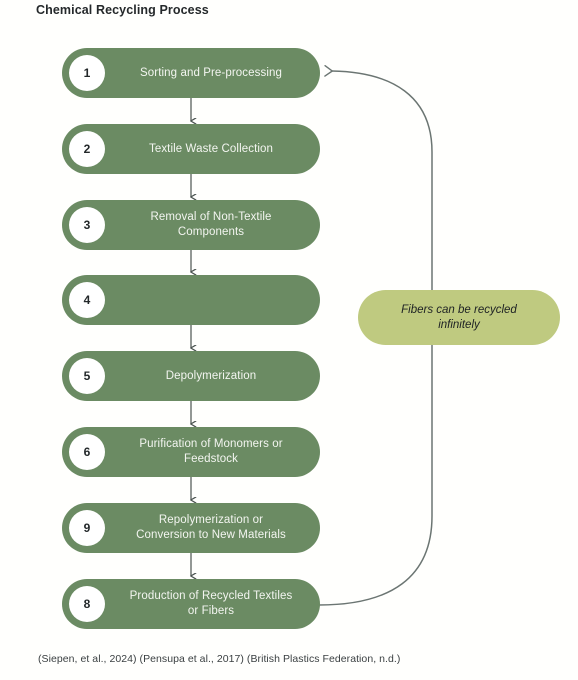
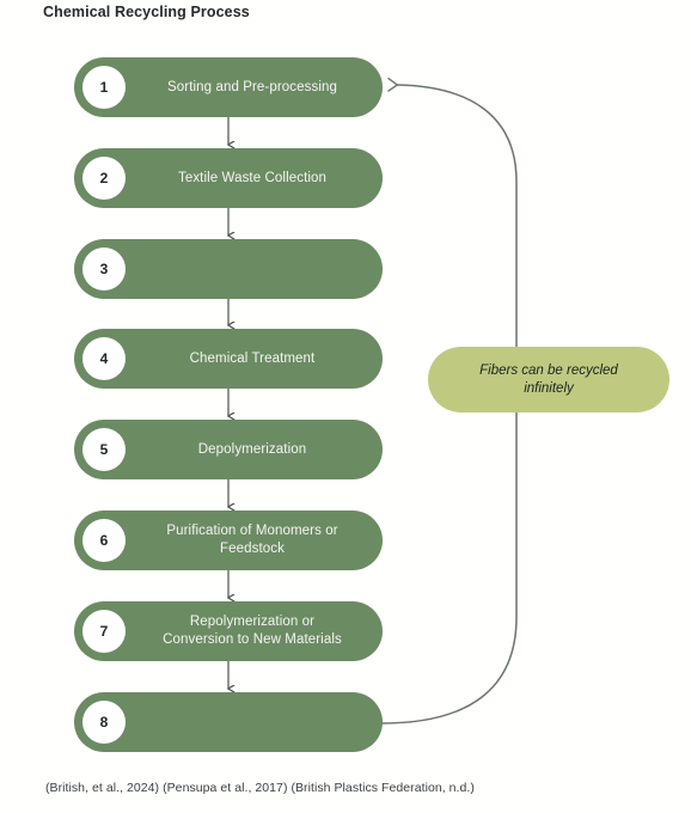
  Chemical Recycling Process
  Sorting and Pre-processing
  1
  Textile Waste Collection
  2
- Removal of Non-Textile
- Components
  3
+ Chemical Treatment
  4
  Depolymerization
  5
  Purification of Monomers or
  Feedstock
  6
  Repolymerization or
  Conversion to New Materials
- 9
+ 7
- Production of Recycled Textiles
- or Fibers
  8
  Fibers can be recycled
  infinitely
- (Siepen, et al., 2024) (Pensupa et al., 2017) (British Plastics Federation, n.d.)
+ (British, et al., 2024) (Pensupa et al., 2017) (British Plastics Federation, n.d.)
